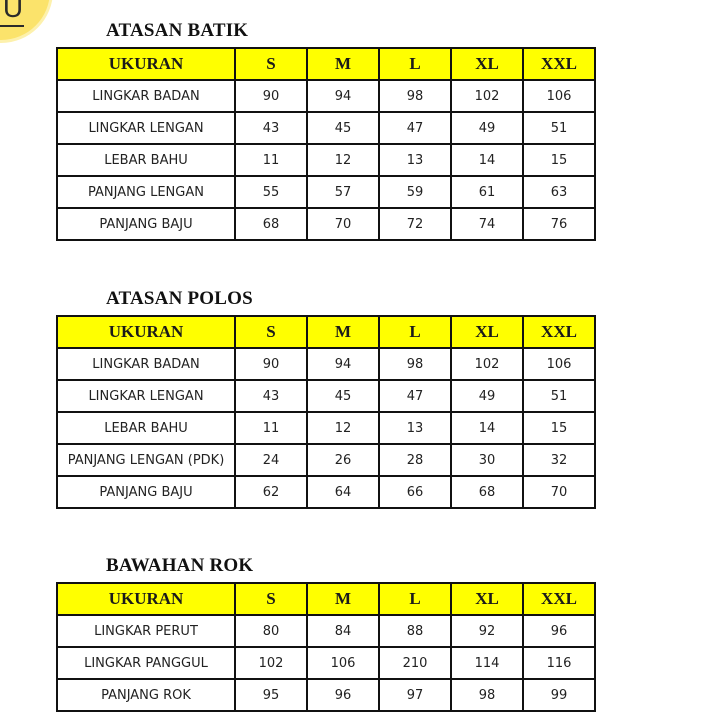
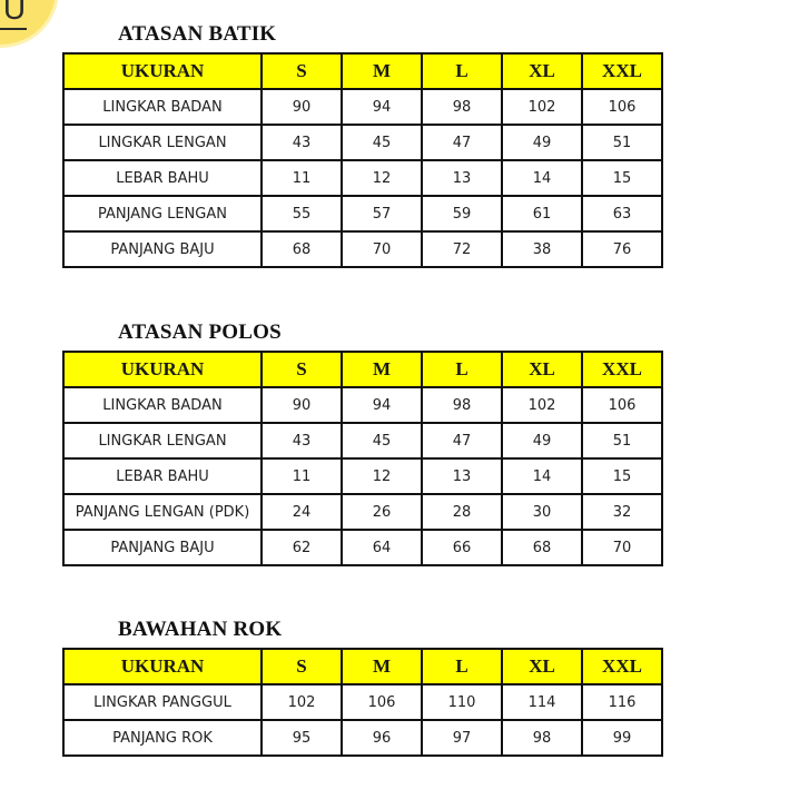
  U
  ATASAN BATIK
  UKURAN	S	M	L	XL	XXL
  LINGKAR BADAN	90	94	98	102	106
  LINGKAR LENGAN	43	45	47	49	51
  LEBAR BAHU	11	12	13	14	15
  PANJANG LENGAN	55	57	59	61	63
- PANJANG BAJU	68	70	72	74	76
+ PANJANG BAJU	68	70	72	38	76
  ATASAN POLOS
  UKURAN	S	M	L	XL	XXL
  LINGKAR BADAN	90	94	98	102	106
  LINGKAR LENGAN	43	45	47	49	51
  LEBAR BAHU	11	12	13	14	15
  PANJANG LENGAN (PDK)	24	26	28	30	32
  PANJANG BAJU	62	64	66	68	70
  BAWAHAN ROK
  UKURAN	S	M	L	XL	XXL
- LINGKAR PERUT	80	84	88	92	96
- LINGKAR PANGGUL	102	106	210	114	116
+ LINGKAR PANGGUL	102	106	110	114	116
  PANJANG ROK	95	96	97	98	99
